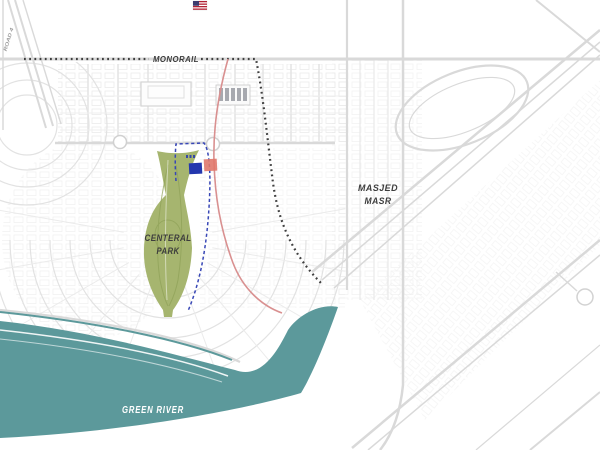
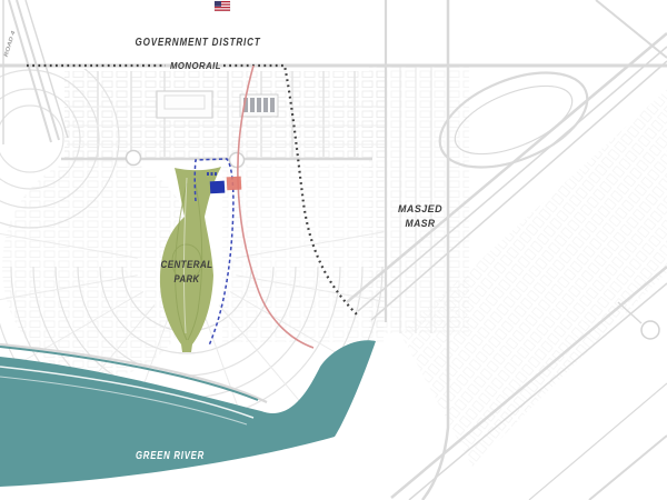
+ GOVERNMENT DISTRICT
  MONORAIL
  CENTERAL
  PARK
  MASJED
  MASR
  GREEN RIVER
